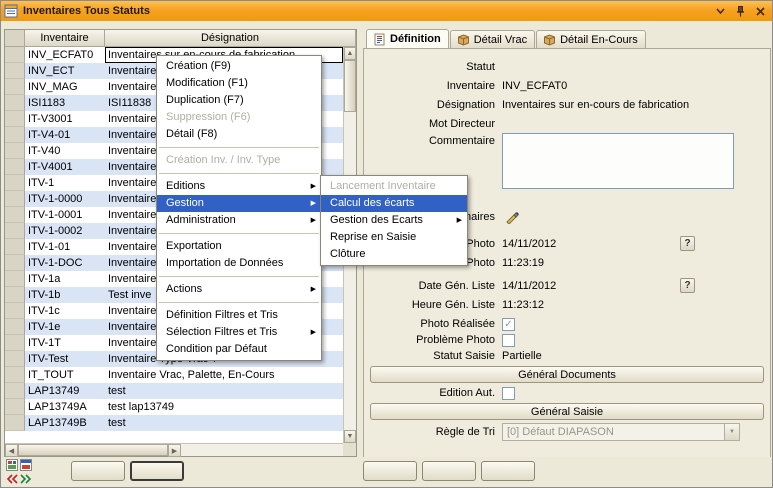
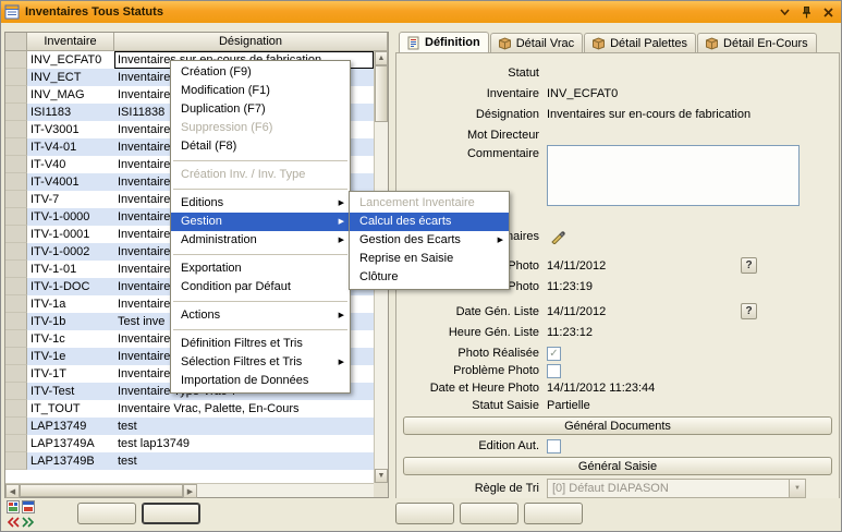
  Inventaires Tous Statuts
  Inventaire
  Désignation
  INV_ECFAT0
  INV_ECT
  Inventaire
  INV_MAG
  Inventaire
  ISI1183
  ISI11838
  IT-V3001
  Inventaire
  IT-V4-01
  Inventaire
  IT-V40
  Inventaire
  IT-V4001
  Inventaire
- ITV-1
+ ITV-7
  Inventaire
  ITV-1-0000
  Inventaire
  ITV-1-0001
  Inventaire
  ITV-1-0002
  Inventaire
  ITV-1-01
  Inventaire
  ITV-1-DOC
  Inventaire
  ITV-1a
  Inventaire
  ITV-1b
  Test inve
  ITV-1c
  Inventaire
  ITV-1e
  Inventaire
  ITV-1T
  Inventaire
  ITV-Test
  IT_TOUT
  Inventaire Vrac, Palette, En-Cours
  LAP13749
  test
  LAP13749A
  test lap13749
  LAP13749B
  test
  Définition
  Détail Vrac
+ Détail Palettes
  Détail En-Cours
  Statut
  Inventaire
  INV_ECFAT0
  Désignation
  Inventaires sur en-cours de fabrication
  Mot Directeur
  Commentaire
  14/11/2012
  ?
  11:23:19
  Date Gén. Liste
  14/11/2012
  ?
  Heure Gén. Liste
  11:23:12
  Photo Réalisée
  ✓
  Problème Photo
+ Date et Heure Photo
+ 14/11/2012 11:23:44
  Statut Saisie
  Partielle
  Général Documents
  Edition Aut.
  Général Saisie
  Règle de Tri
  [0] Défaut DIAPASON
  Création (F9)
  Modification (F1)
  Duplication (F7)
  Suppression (F6)
  Détail (F8)
  Création Inv. / Inv. Type
  Editions
  Gestion
  Administration
  Exportation
- Importation de Données
+ Condition par Défaut
  Actions
  Définition Filtres et Tris
  Sélection Filtres et Tris
- Condition par Défaut
+ Importation de Données
  Lancement Inventaire
  Calcul des écarts
  Gestion des Ecarts
  Reprise en Saisie
  Clôture
